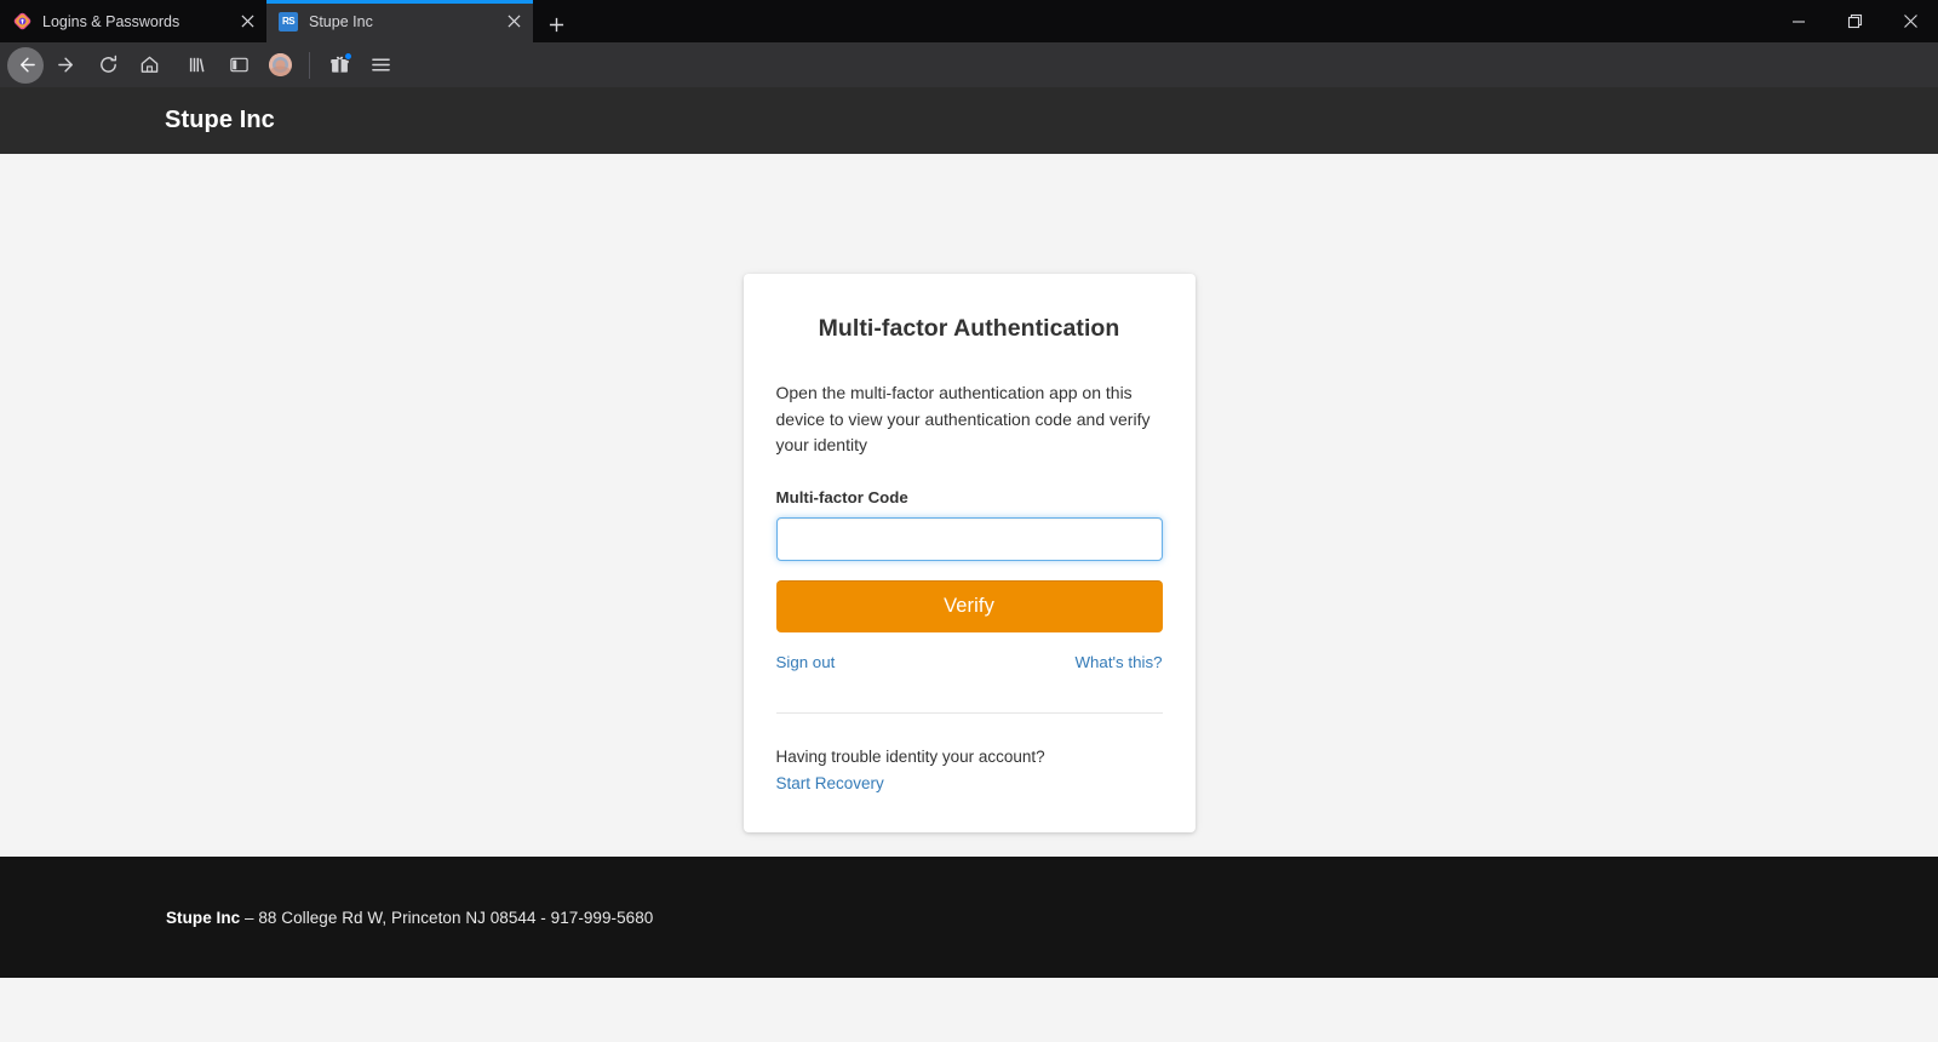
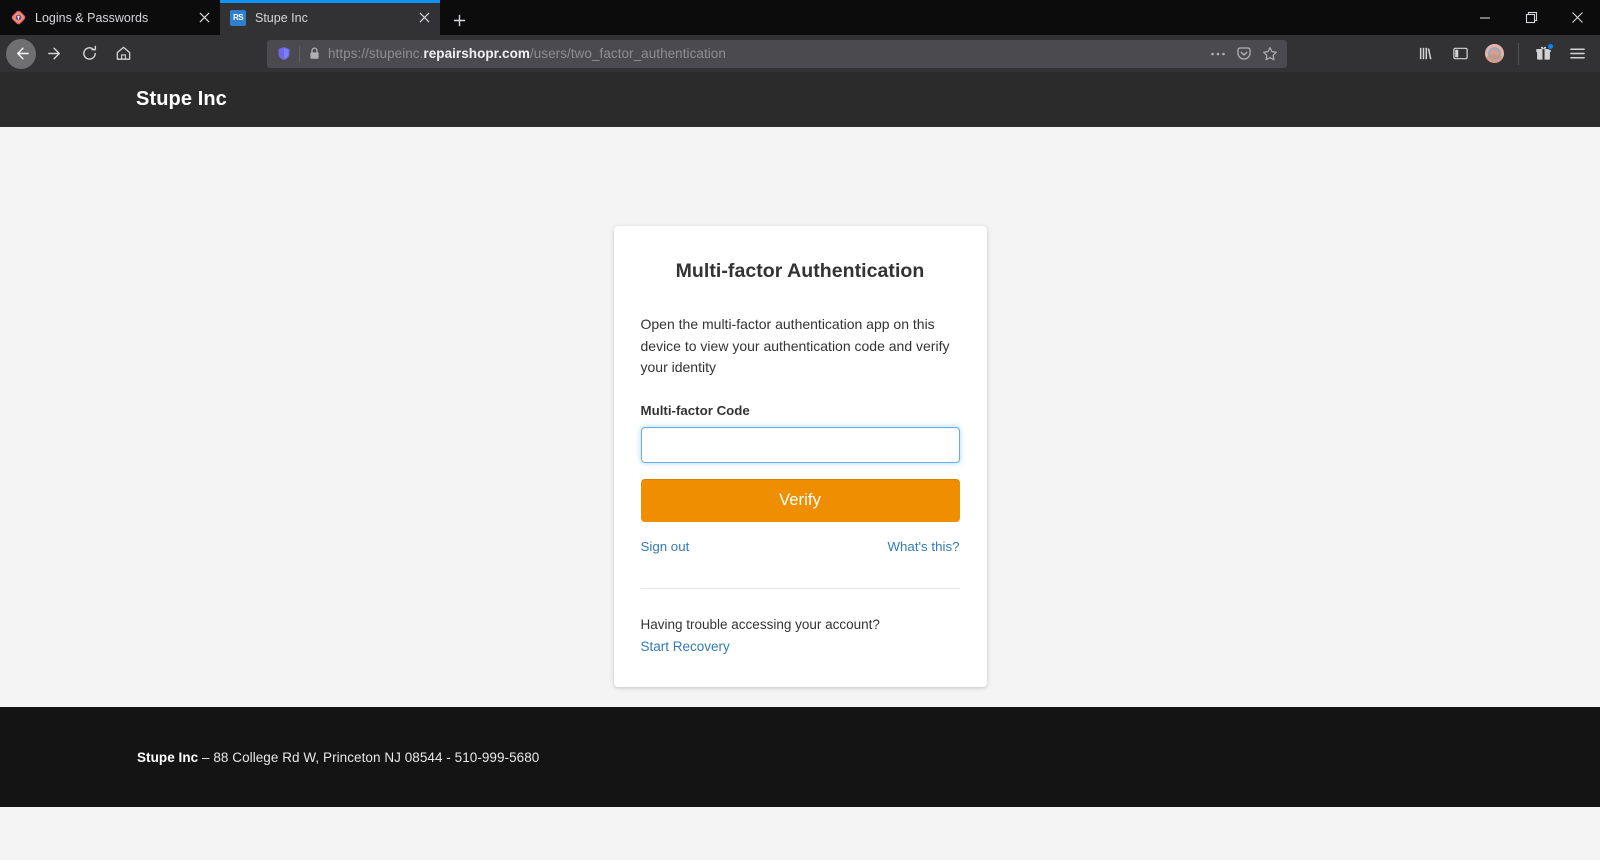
  Logins & Passwords
  RS
  Stupe Inc
+ https://stupeinc.repairshopr.com/users/two_factor_authentication
  Stupe Inc
  Multi-factor Authentication
  Open the multi-factor authentication app on this device to view your authentication code and verify your identity
  Multi-factor Code
  Verify
  Sign out
  What's this?
- Having trouble identity your account?
+ Having trouble accessing your account?
  Start Recovery
- Stupe Inc – 88 College Rd W, Princeton NJ 08544 - 917-999-5680
+ Stupe Inc – 88 College Rd W, Princeton NJ 08544 - 510-999-5680
